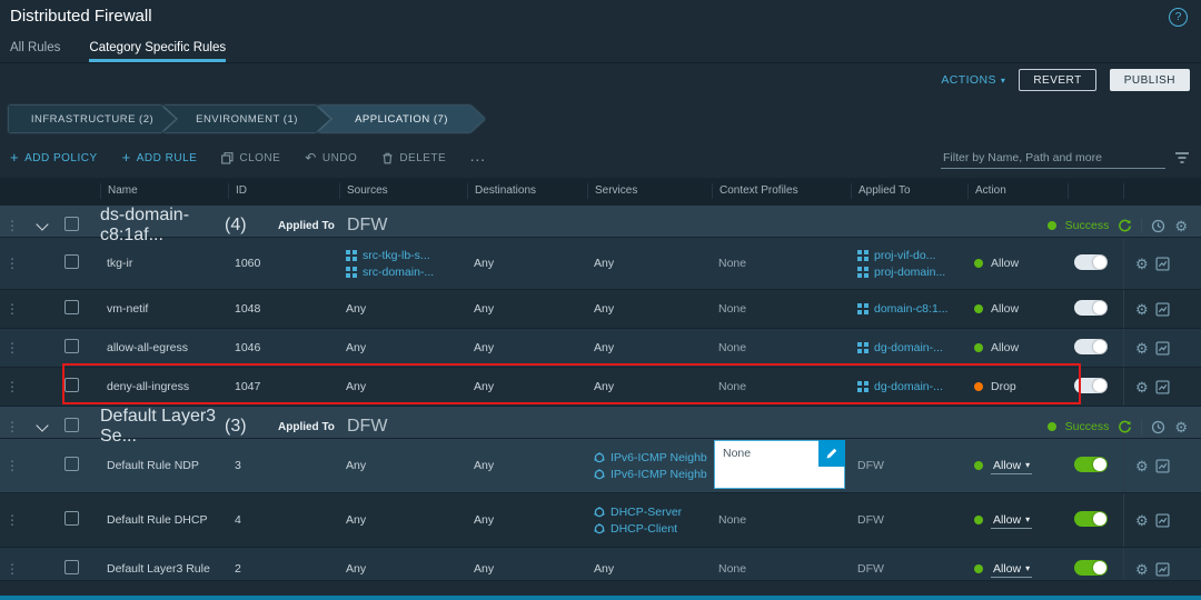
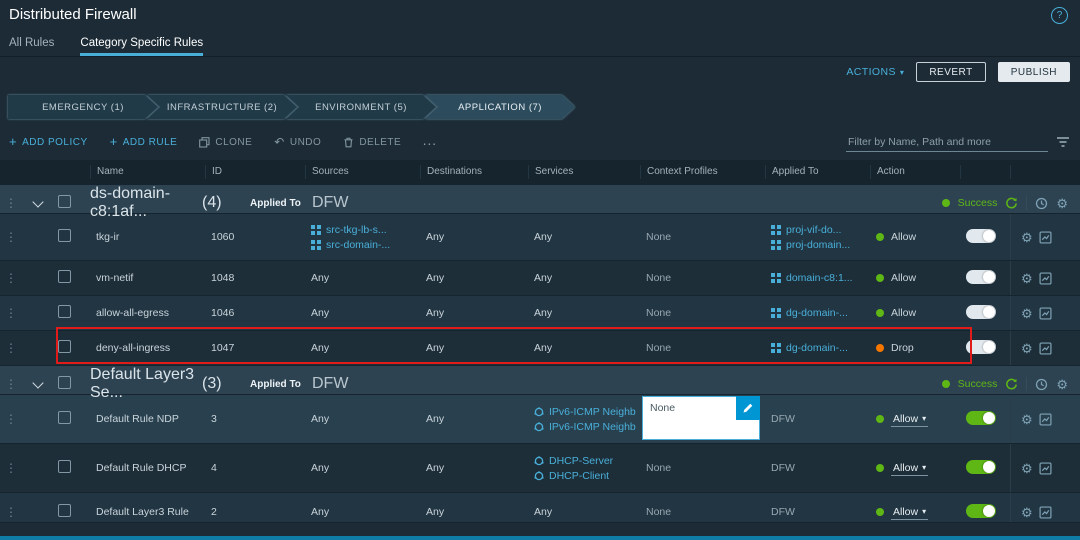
  Distributed Firewall
  ?
  All Rules
  Category Specific Rules
  ACTIONS
  ▾
  REVERT
  PUBLISH
+ EMERGENCY (1)
  INFRASTRUCTURE (2)
- ENVIRONMENT (1)
+ ENVIRONMENT (5)
  APPLICATION (7)
  +
  ADD POLICY
  +
  ADD RULE
  CLONE
  ↶
  UNDO
  DELETE
  ...
  Filter by Name, Path and more
  Name
  ID
  Sources
  Destinations
  Services
  Context Profiles
  Applied To
  Action
  ⋮
  ds-domain-c8:1af...
  (4)
  Applied To
  DFW
  Success
  ⚙
  ⋮
  tkg-ir
  1060
  src-tkg-lb-s...
  src-domain-...
  Any
  Any
  None
  proj-vif-do...
  proj-domain...
  Allow
  ⚙
  ⋮
  vm-netif
  1048
  Any
  Any
  Any
  None
  domain-c8:1...
  Allow
  ⚙
  ⋮
  allow-all-egress
  1046
  Any
  Any
  Any
  None
  dg-domain-...
  Allow
  ⚙
  ⋮
  deny-all-ingress
  1047
  Any
  Any
  Any
  None
  dg-domain-...
  Drop
  ⚙
  ⋮
  Default Layer3 Se...
  (3)
  Applied To
  DFW
  Success
  ⚙
  ⋮
  Default Rule NDP
  3
  Any
  Any
  IPv6-ICMP Neighb
  IPv6-ICMP Neighb
  DFW
  Allow
  ▾
  ⚙
  ⋮
  Default Rule DHCP
  4
  Any
  Any
  DHCP-Server
  DHCP-Client
  None
  DFW
  Allow
  ▾
  ⚙
  ⋮
  Default Layer3 Rule
  2
  Any
  Any
  Any
  None
  DFW
  Allow
  ▾
  ⚙
  None
